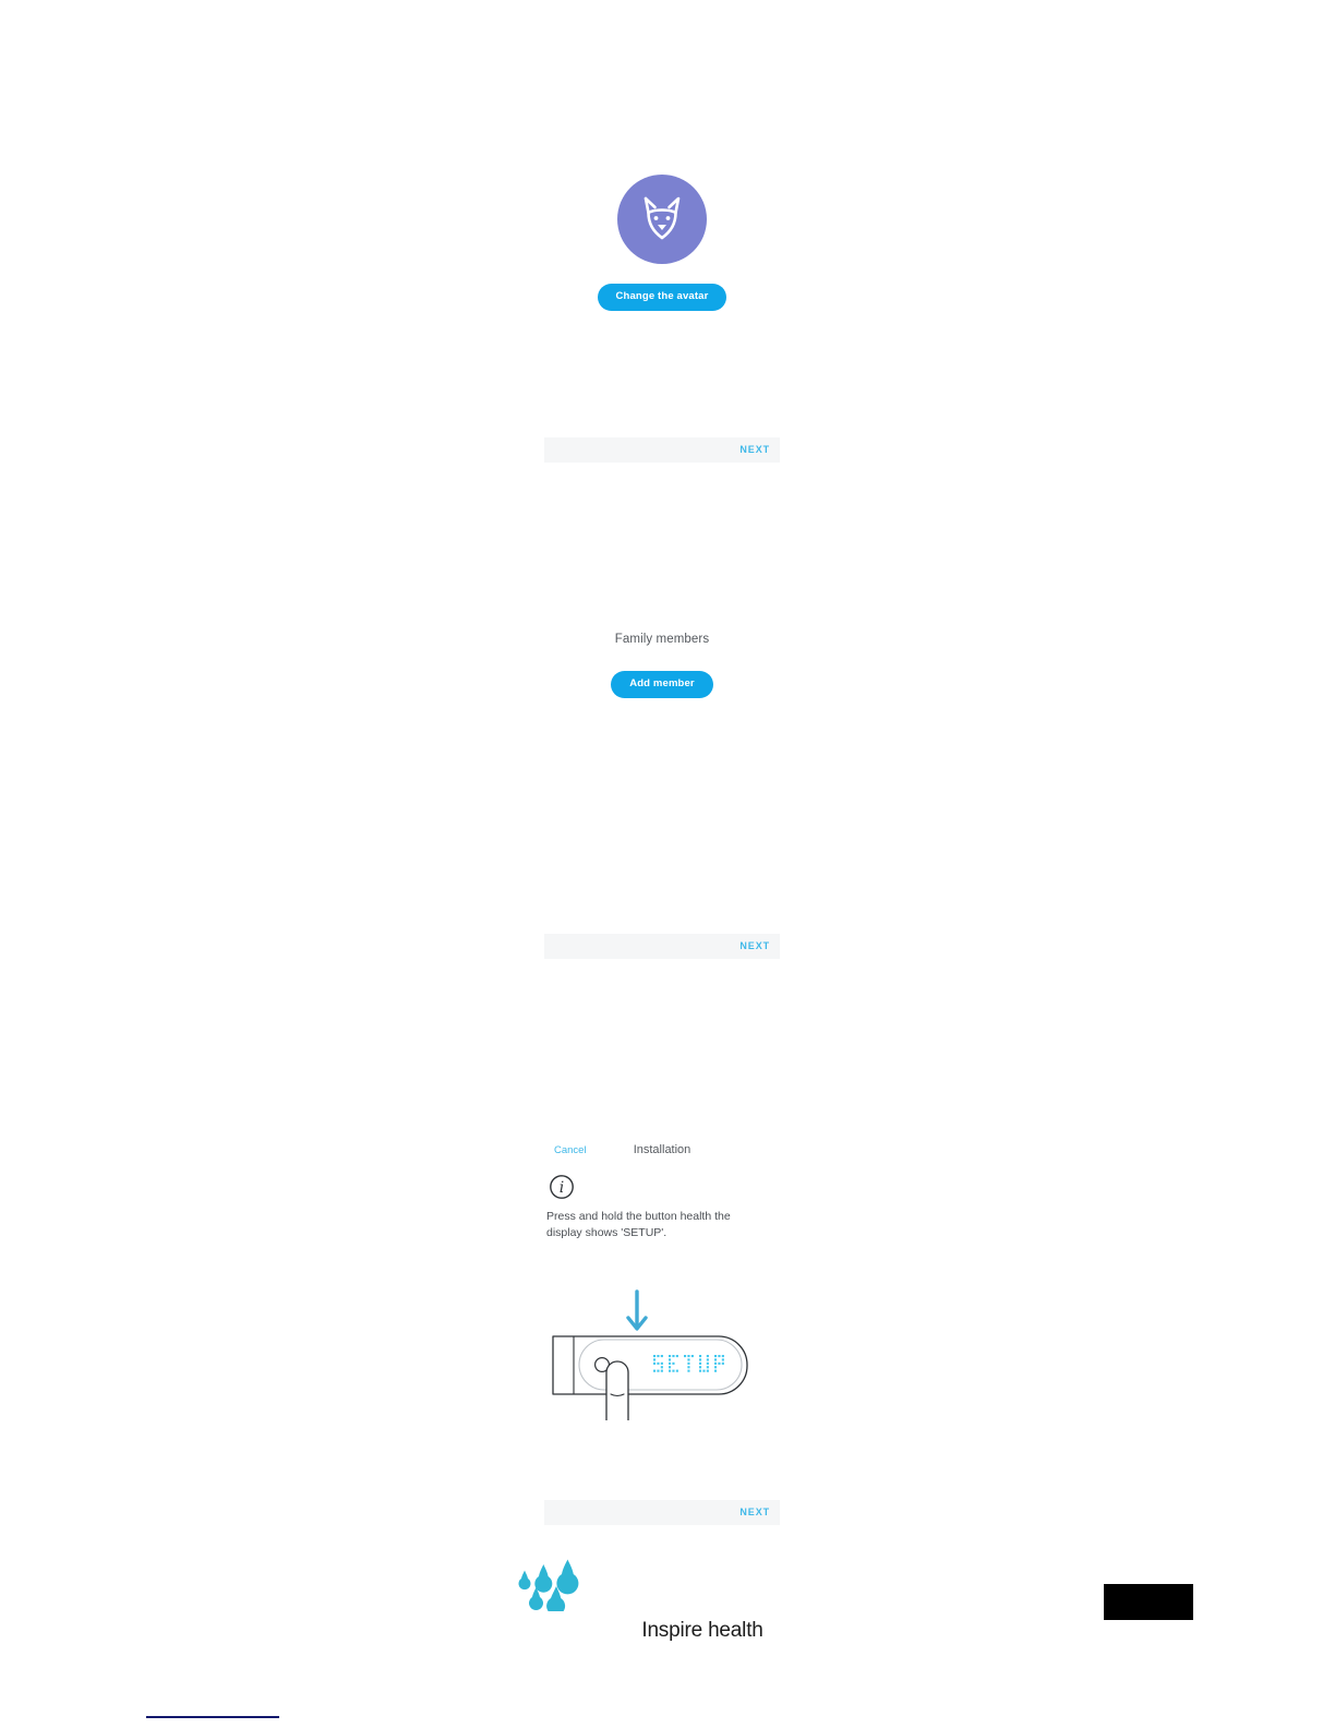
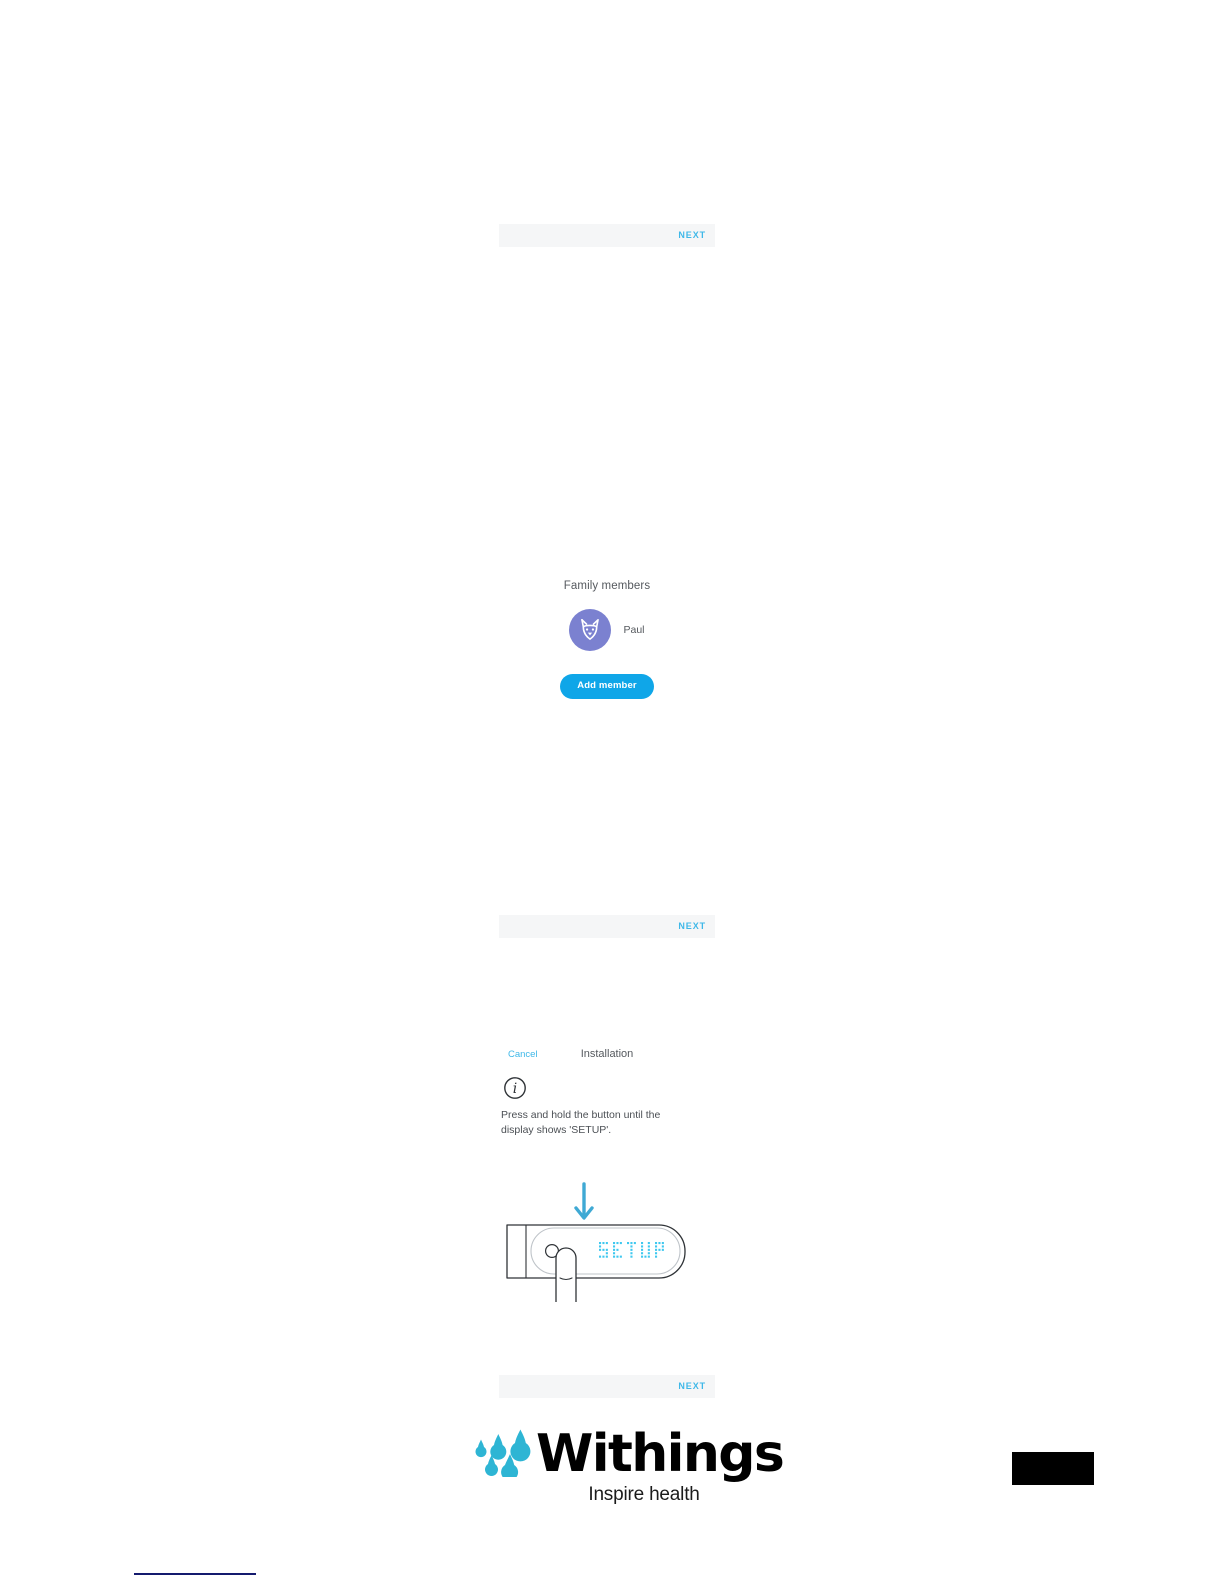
- Change the avatar
  NEXT
  Family members
+ Paul
  Add member
  NEXT
  Cancel
  Installation
  i
- Press and hold the button health the display shows 'SETUP'.
+ Press and hold the button until the display shows 'SETUP'.
  NEXT
+ Withings
  Inspire health
